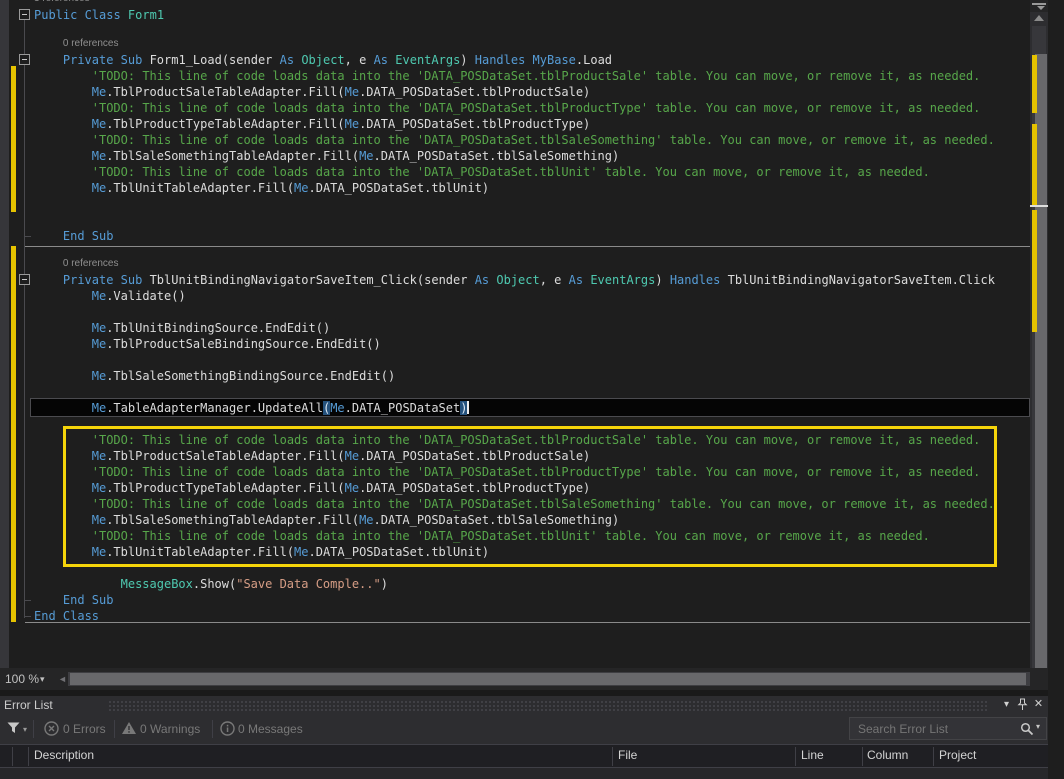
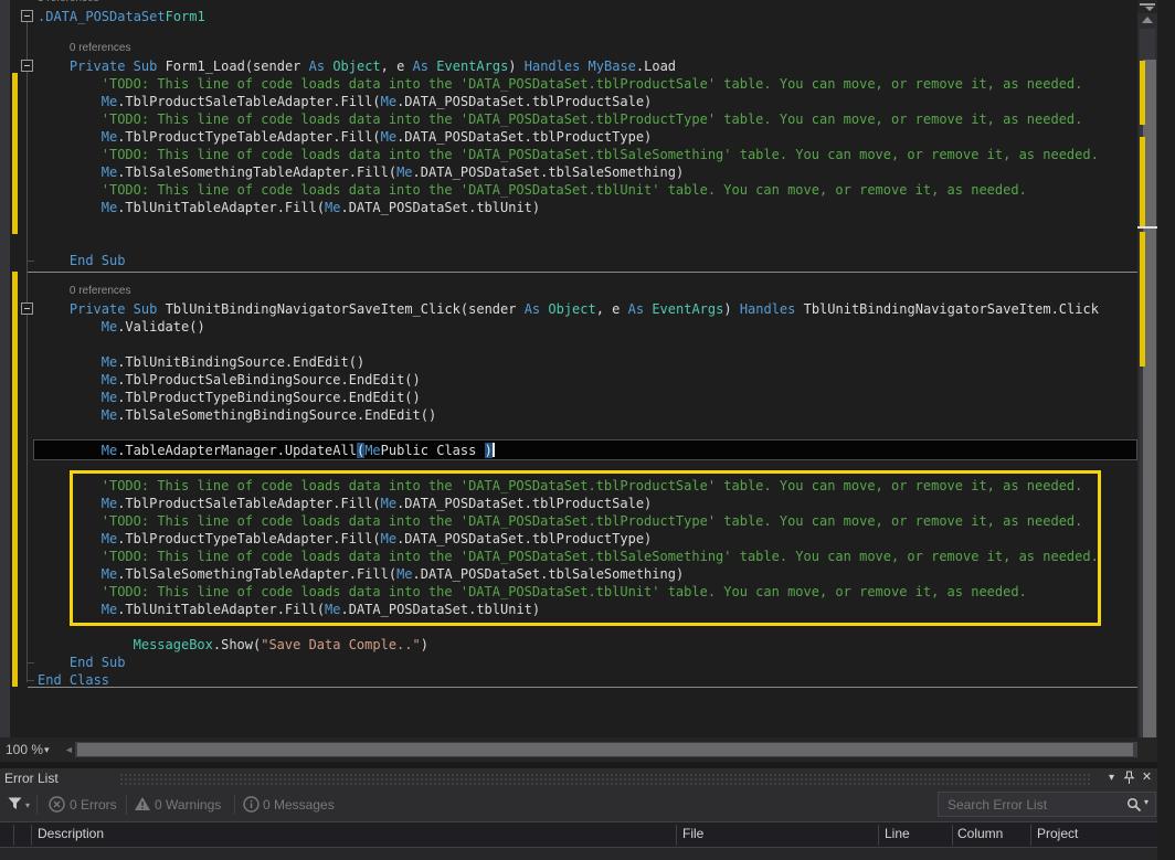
- Public Class Form1
+ .DATA_POSDataSetForm1
  0 references
  Private Sub Form1_Load(sender As Object, e As EventArgs) Handles MyBase.Load
  'TODO: This line of code loads data into the 'DATA_POSDataSet.tblProductSale' table. You can move, or remove it, as needed.
  Me.TblProductSaleTableAdapter.Fill(Me.DATA_POSDataSet.tblProductSale)
  'TODO: This line of code loads data into the 'DATA_POSDataSet.tblProductType' table. You can move, or remove it, as needed.
  Me.TblProductTypeTableAdapter.Fill(Me.DATA_POSDataSet.tblProductType)
  'TODO: This line of code loads data into the 'DATA_POSDataSet.tblSaleSomething' table. You can move, or remove it, as needed.
  Me.TblSaleSomethingTableAdapter.Fill(Me.DATA_POSDataSet.tblSaleSomething)
  'TODO: This line of code loads data into the 'DATA_POSDataSet.tblUnit' table. You can move, or remove it, as needed.
  Me.TblUnitTableAdapter.Fill(Me.DATA_POSDataSet.tblUnit)
  End Sub
  0 references
  Private Sub TblUnitBindingNavigatorSaveItem_Click(sender As Object, e As EventArgs) Handles TblUnitBindingNavigatorSaveItem.Click
  Me.Validate()
  Me.TblUnitBindingSource.EndEdit()
  Me.TblProductSaleBindingSource.EndEdit()
+ Me.TblProductTypeBindingSource.EndEdit()
  Me.TblSaleSomethingBindingSource.EndEdit()
- Me.TableAdapterManager.UpdateAll(Me.DATA_POSDataSet)
+ Me.TableAdapterManager.UpdateAll(MePublic Class )
  'TODO: This line of code loads data into the 'DATA_POSDataSet.tblProductSale' table. You can move, or remove it, as needed.
  Me.TblProductSaleTableAdapter.Fill(Me.DATA_POSDataSet.tblProductSale)
  'TODO: This line of code loads data into the 'DATA_POSDataSet.tblProductType' table. You can move, or remove it, as needed.
  Me.TblProductTypeTableAdapter.Fill(Me.DATA_POSDataSet.tblProductType)
  'TODO: This line of code loads data into the 'DATA_POSDataSet.tblSaleSomething' table. You can move, or remove it, as needed.
  Me.TblSaleSomethingTableAdapter.Fill(Me.DATA_POSDataSet.tblSaleSomething)
  'TODO: This line of code loads data into the 'DATA_POSDataSet.tblUnit' table. You can move, or remove it, as needed.
  Me.TblUnitTableAdapter.Fill(Me.DATA_POSDataSet.tblUnit)
  MessageBox.Show("Save Data Comple..")
  End Sub
  End Class
  100 %
  ▾
  ◄
  Error List
  ▾
  ✕
  ▾
  0 Errors
  0 Warnings
  0 Messages
  Search Error List
  ▾
  Description
  File
  Line
  Column
  Project
